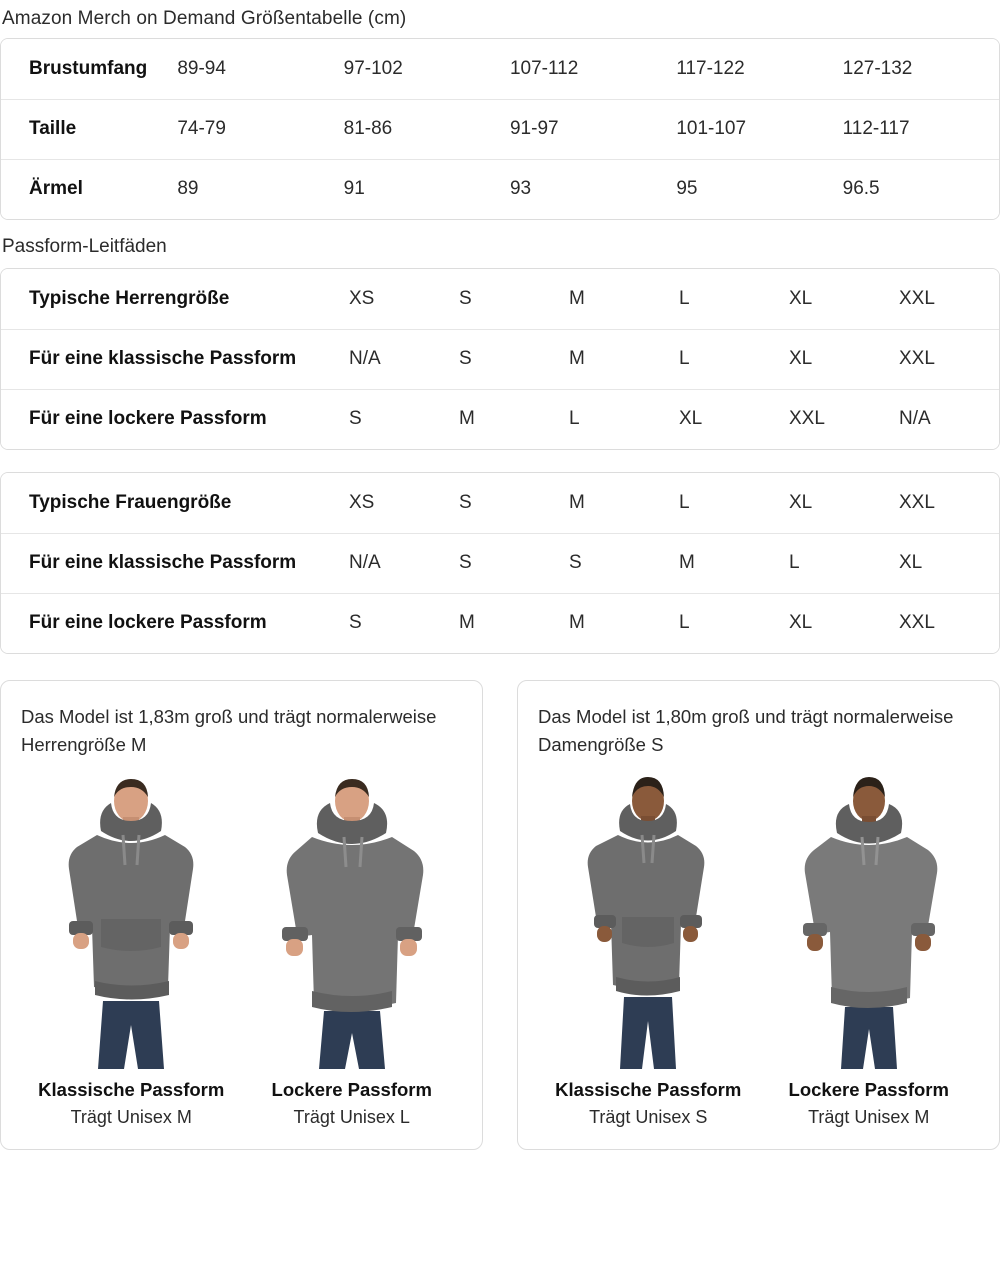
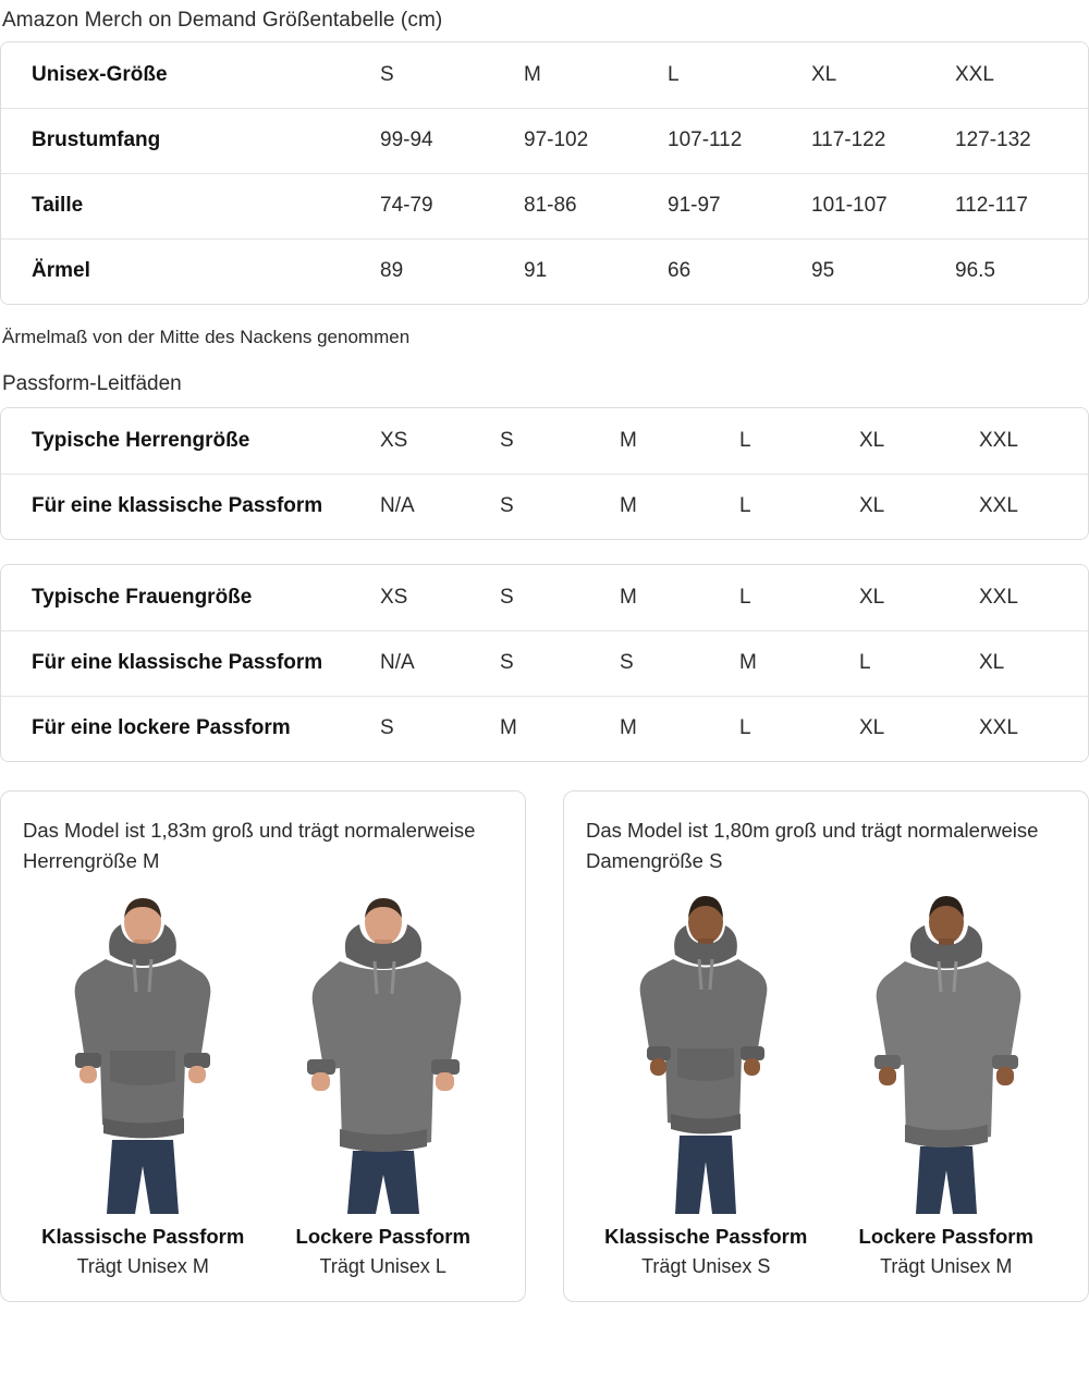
  Amazon Merch on Demand Größentabelle (cm)
+ Unisex-Größe	S	M	L	XL	XXL
- Brustumfang	89-94	97-102	107-112	117-122	127-132
+ Brustumfang	99-94	97-102	107-112	117-122	127-132
  Taille	74-79	81-86	91-97	101-107	112-117
- Ärmel	89	91	93	95	96.5
+ Ärmel	89	91	66	95	96.5
+ Ärmelmaß von der Mitte des Nackens genommen
  Passform-Leitfäden
  Typische Herrengröße	XS	S	M	L	XL	XXL
  Für eine klassische Passform	N/A	S	M	L	XL	XXL
- Für eine lockere Passform	S	M	L	XL	XXL	N/A
  Typische Frauengröße	XS	S	M	L	XL	XXL
  Für eine klassische Passform	N/A	S	S	M	L	XL
  Für eine lockere Passform	S	M	M	L	XL	XXL
  Das Model ist 1,83m groß und trägt normalerweise Herrengröße M
  Klassische Passform
  Trägt Unisex M
  Lockere Passform
  Trägt Unisex L
  Das Model ist 1,80m groß und trägt normalerweise Damengröße S
  Klassische Passform
  Trägt Unisex S
  Lockere Passform
  Trägt Unisex M
